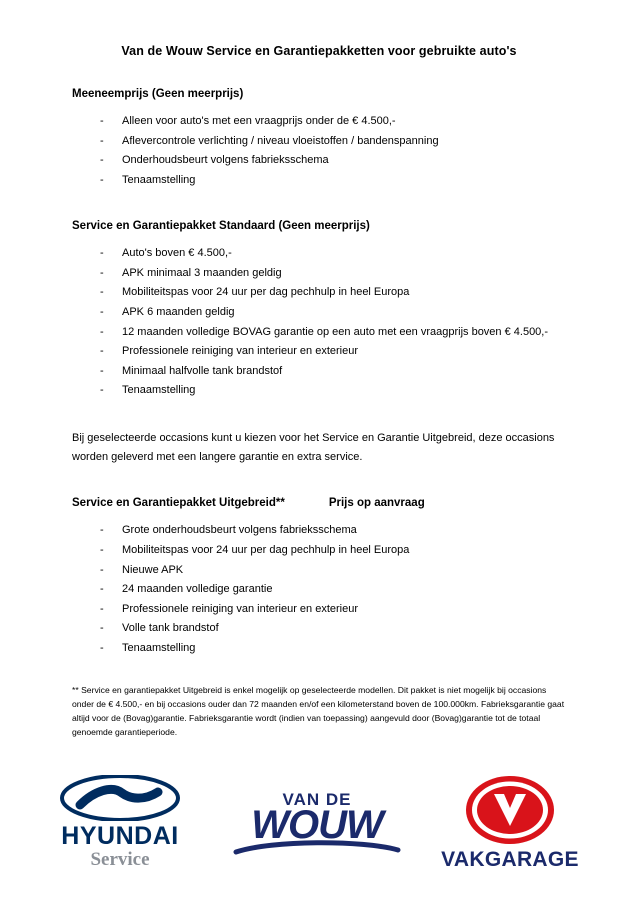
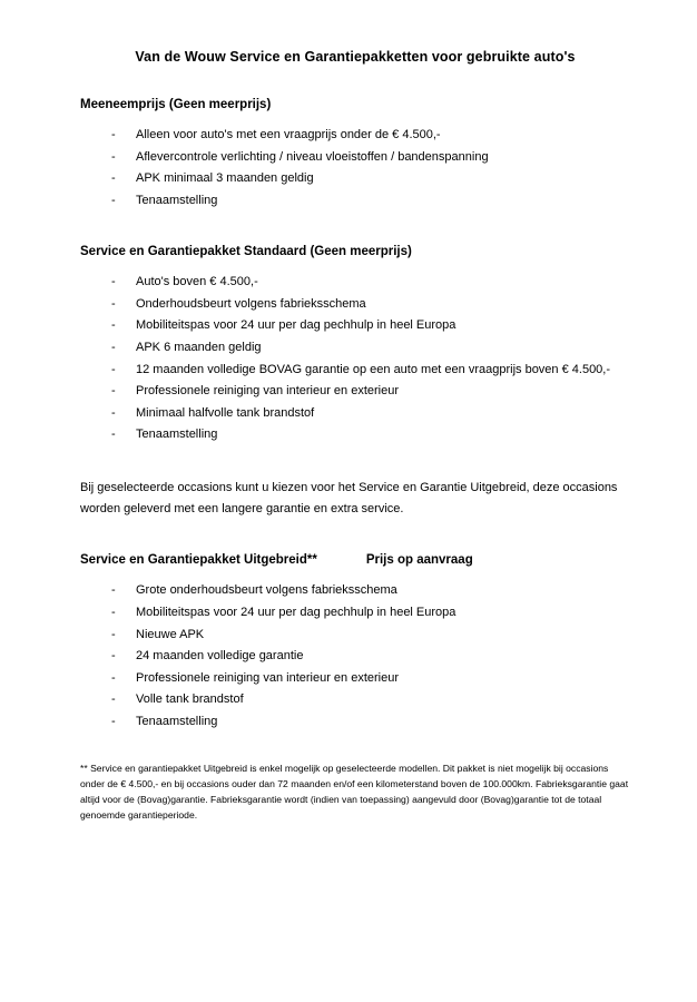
  Van de Wouw Service en Garantiepakketten voor gebruikte auto's
  Meeneemprijs (Geen meerprijs)
  Alleen voor auto's met een vraagprijs onder de € 4.500,-
  Aflevercontrole verlichting / niveau vloeistoffen / bandenspanning
- Onderhoudsbeurt volgens fabrieksschema
+ APK minimaal 3 maanden geldig
  Tenaamstelling
  Service en Garantiepakket Standaard (Geen meerprijs)
  Auto's boven € 4.500,-
- APK minimaal 3 maanden geldig
+ Onderhoudsbeurt volgens fabrieksschema
  Mobiliteitspas voor 24 uur per dag pechhulp in heel Europa
  APK 6 maanden geldig
  12 maanden volledige BOVAG garantie op een auto met een vraagprijs boven € 4.500,-
  Professionele reiniging van interieur en exterieur
  Minimaal halfvolle tank brandstof
  Tenaamstelling
  Bij geselecteerde occasions kunt u kiezen voor het Service en Garantie Uitgebreid, deze occasions worden geleverd met een langere garantie en extra service.
  Service en Garantiepakket Uitgebreid** Prijs op aanvraag
  Grote onderhoudsbeurt volgens fabrieksschema
  Mobiliteitspas voor 24 uur per dag pechhulp in heel Europa
  Nieuwe APK
  24 maanden volledige garantie
  Professionele reiniging van interieur en exterieur
  Volle tank brandstof
  Tenaamstelling
  ** Service en garantiepakket Uitgebreid is enkel mogelijk op geselecteerde modellen. Dit pakket is niet mogelijk bij occasions onder de € 4.500,- en bij occasions ouder dan 72 maanden en/of een kilometerstand boven de 100.000km. Fabrieksgarantie gaat altijd voor de (Bovag)garantie. Fabrieksgarantie wordt (indien van toepassing) aangevuld door (Bovag)garantie tot de totaal genoemde garantieperiode.
- HYUNDAI
- Service
- VAN DE
- WOUW
- VAKGARAGE
